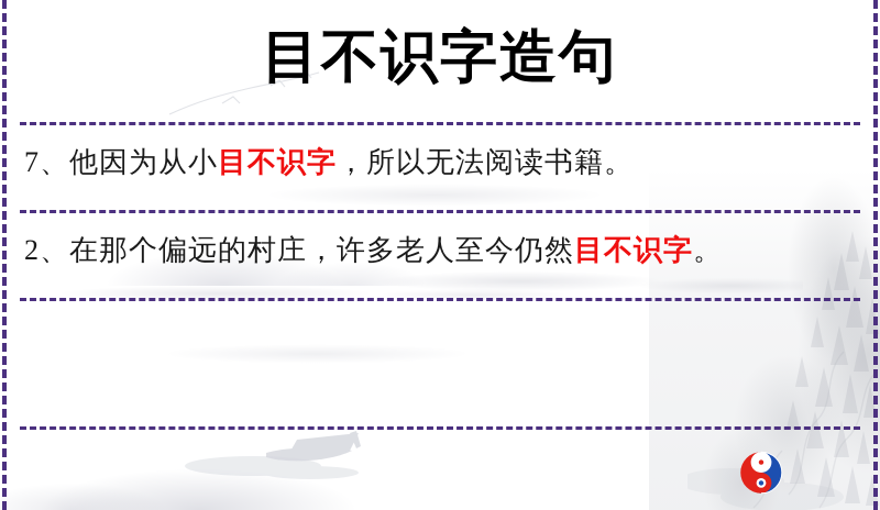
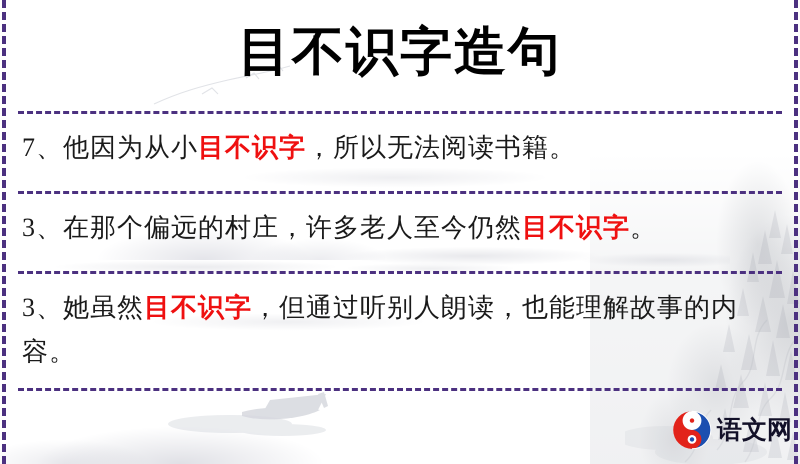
  目不识字造句
  7、他因为从小目不识字，所以无法阅读书籍。
- 2、在那个偏远的村庄，许多老人至今仍然目不识字。
+ 3、在那个偏远的村庄，许多老人至今仍然目不识字。
+ 3、她虽然目不识字，但通过听别人朗读，也能理解故事的内容。
+ 语文网
